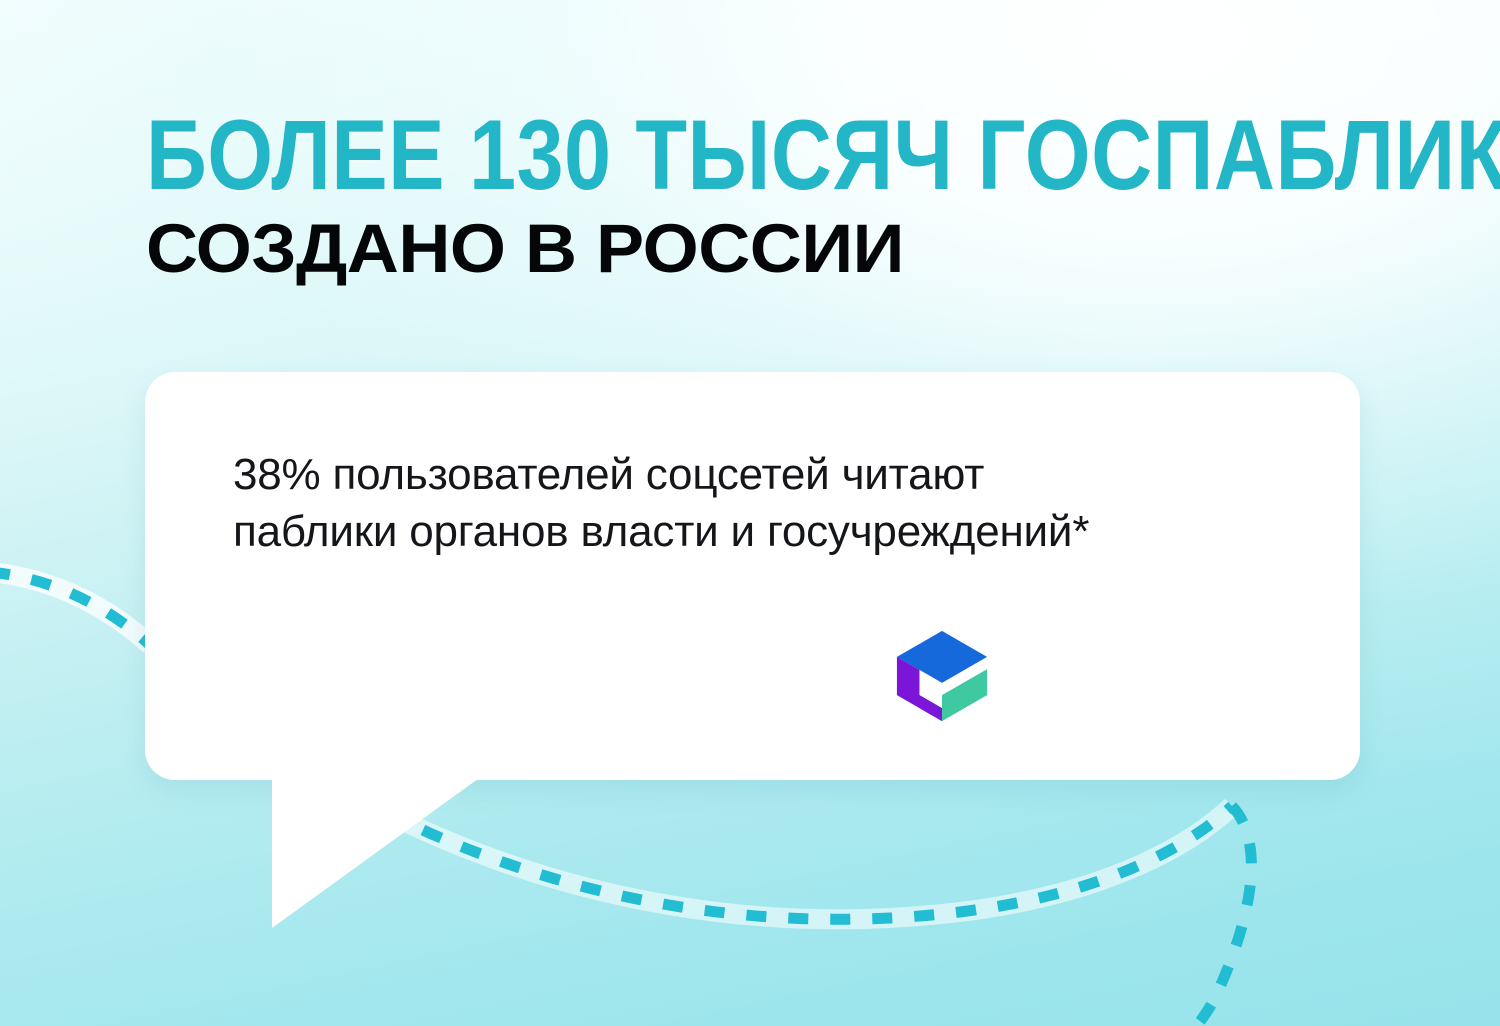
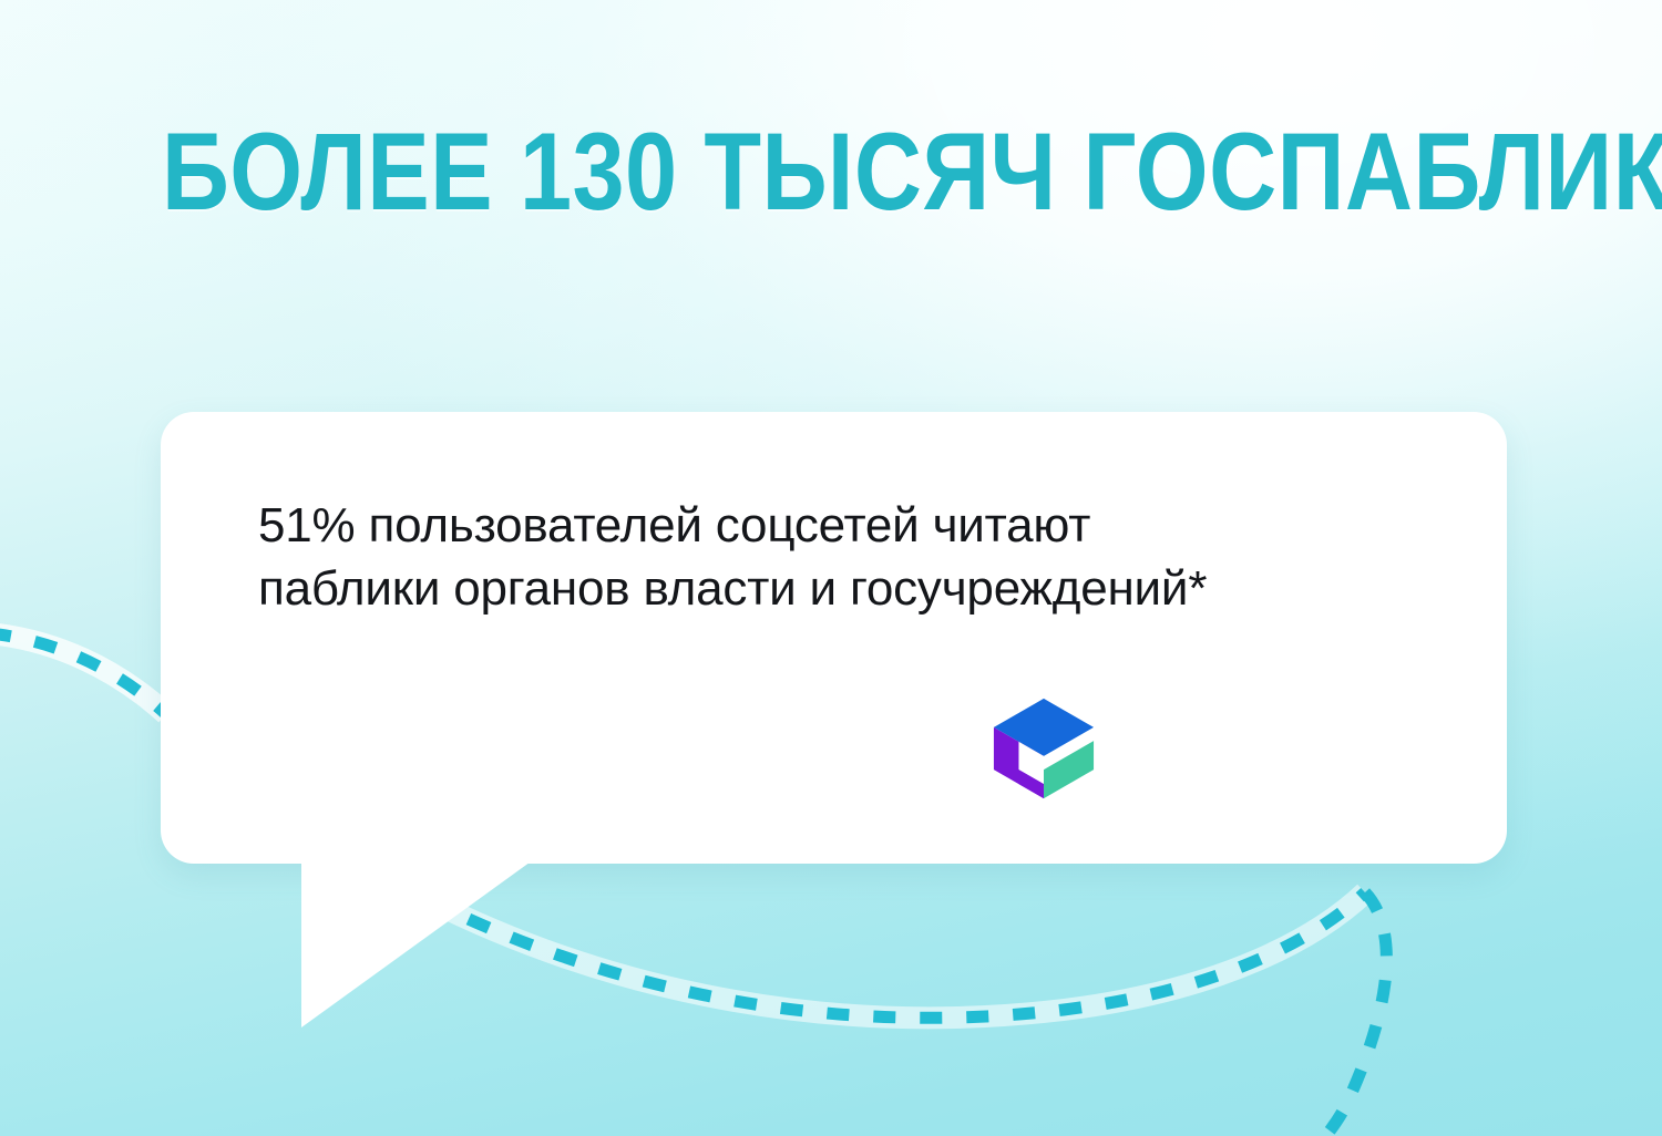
  БОЛЕЕ 130 ТЫСЯЧ ГОСПАБЛИК
- СОЗДАНО В РОССИИ
- 38% пользователей соцсетей читают паблики органов власти и госучреждений*
+ 51% пользователей соцсетей читают паблики органов власти и госучреждений*
